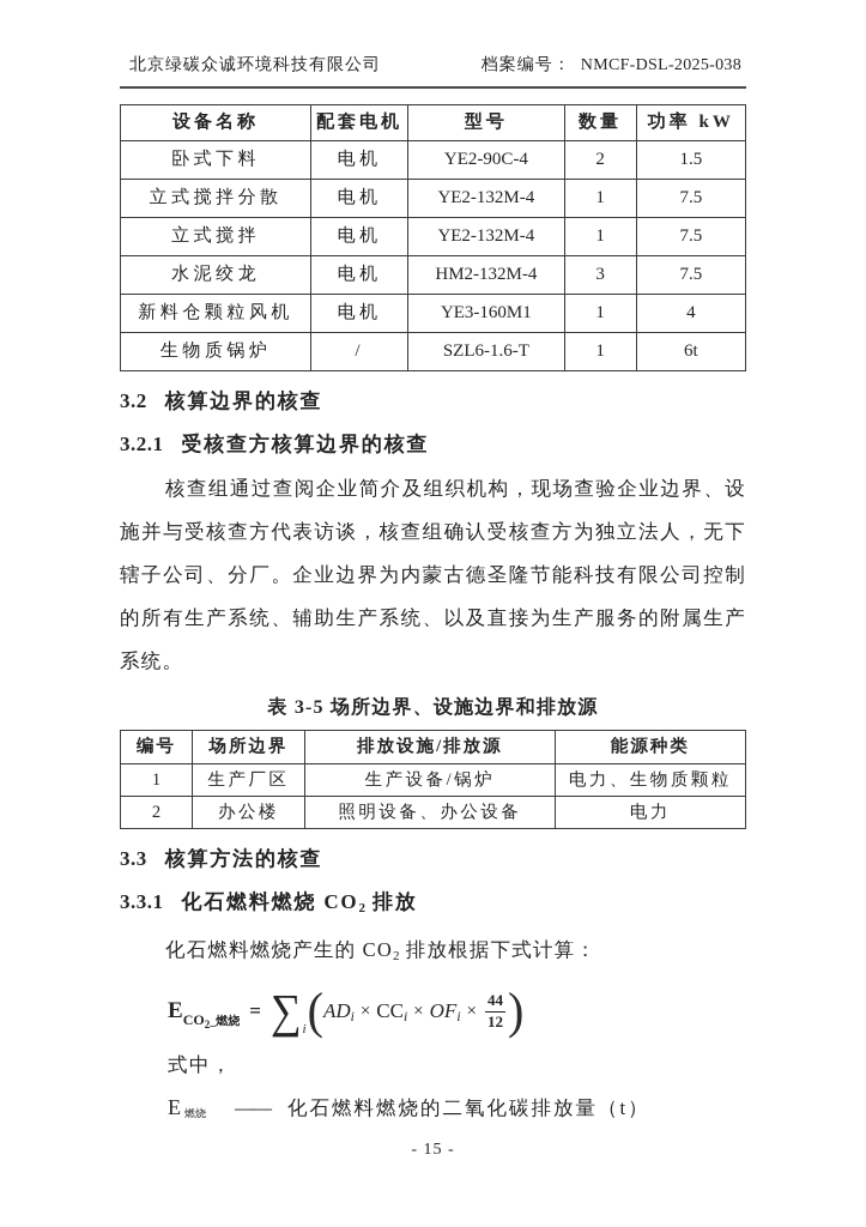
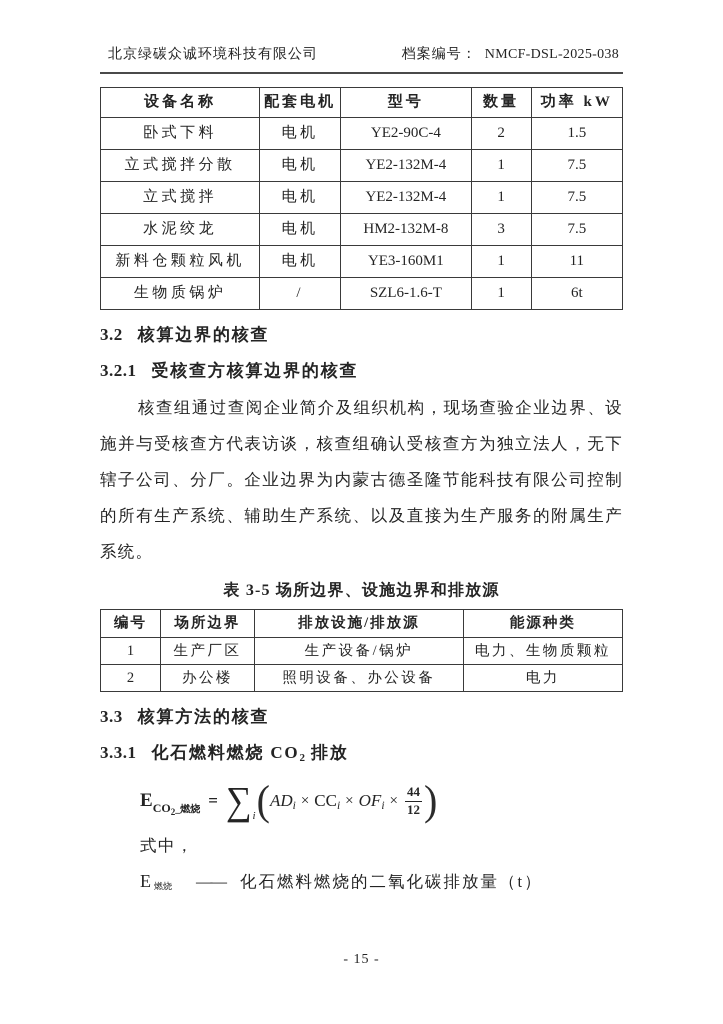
  北京绿碳众诚环境科技有限公司
  档案编号： NMCF-DSL-2025-038
  设备名称	配套电机	型号	数量	功率 kW
  卧式下料	电机	YE2-90C-4	2	1.5
  立式搅拌分散	电机	YE2-132M-4	1	7.5
  立式搅拌	电机	YE2-132M-4	1	7.5
- 水泥绞龙	电机	HM2-132M-4	3	7.5
+ 水泥绞龙	电机	HM2-132M-8	3	7.5
- 新料仓颗粒风机	电机	YE3-160M1	1	4
+ 新料仓颗粒风机	电机	YE3-160M1	1	11
  生物质锅炉	/	SZL6-1.6-T	1	6t
  3.2 核算边界的核查
  3.2.1 受核查方核算边界的核查
  核查组通过查阅企业简介及组织机构，现场查验企业边界、设施并与受核查方代表访谈，核查组确认受核查方为独立法人，无下辖子公司、分厂。企业边界为内蒙古德圣隆节能科技有限公司控制的所有生产系统、辅助生产系统、以及直接为生产服务的附属生产系统。
  表 3-5 场所边界、设施边界和排放源
  编号	场所边界	排放设施/排放源	能源种类
  1	生产厂区	生产设备/锅炉	电力、生物质颗粒
  2	办公楼	照明设备、办公设备	电力
  3.3 核算方法的核查
  3.3.1 化石燃料燃烧 CO2 排放
- 化石燃料燃烧产生的 CO2 排放根据下式计算：
  E
  CO2_燃烧
  =
  ∑
  i
  (
  AD
  i
  ×
  CC
  i
  ×
  OF
  i
  ×
  44
  12
  )
  式中，
  E
  燃烧
  ——
  化石燃料燃烧的二氧化碳排放量（t）
  - 15 -
